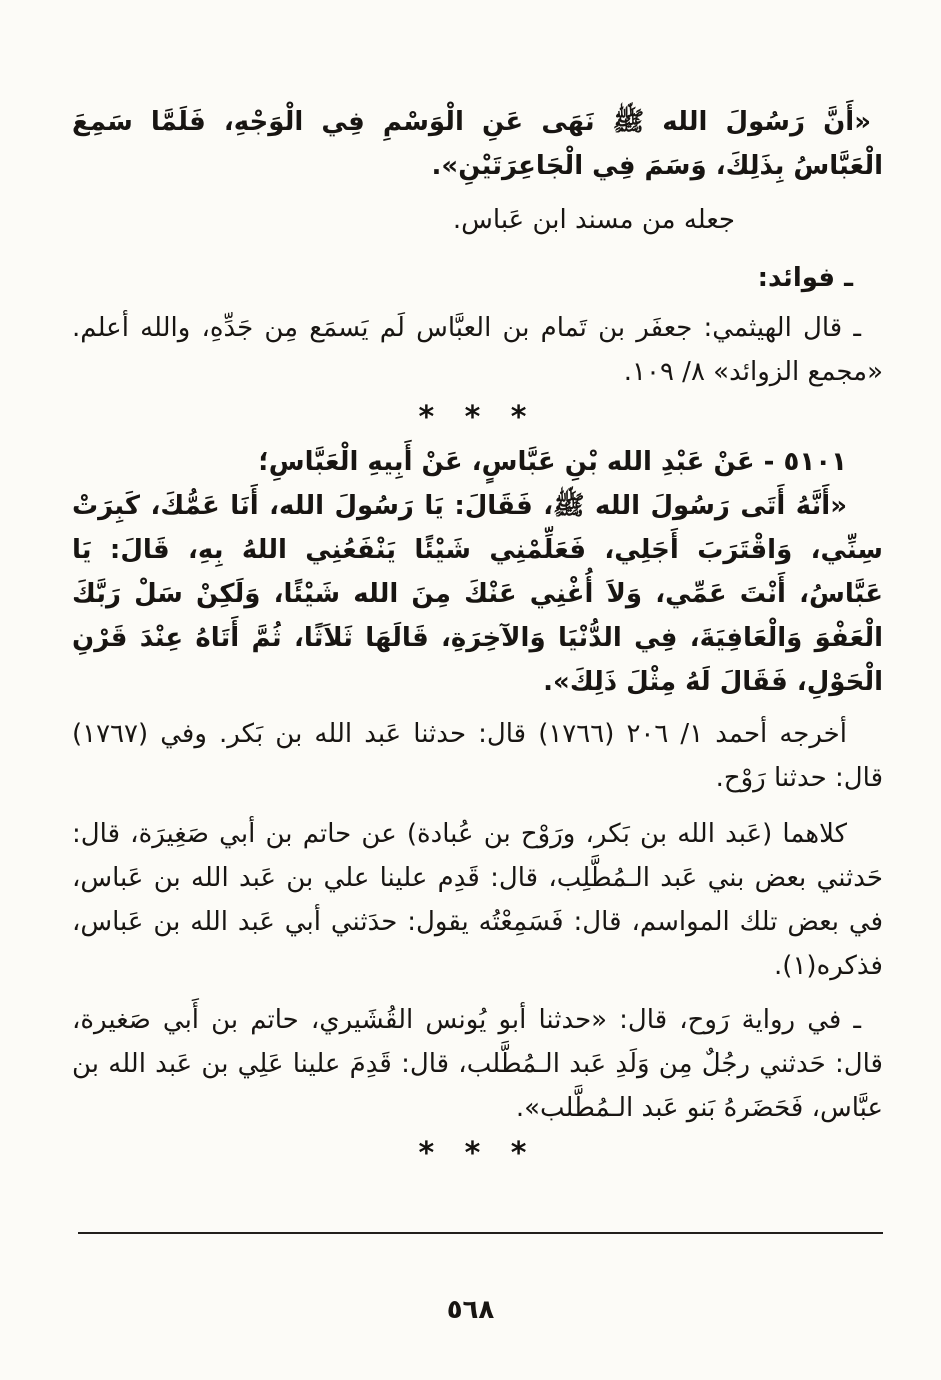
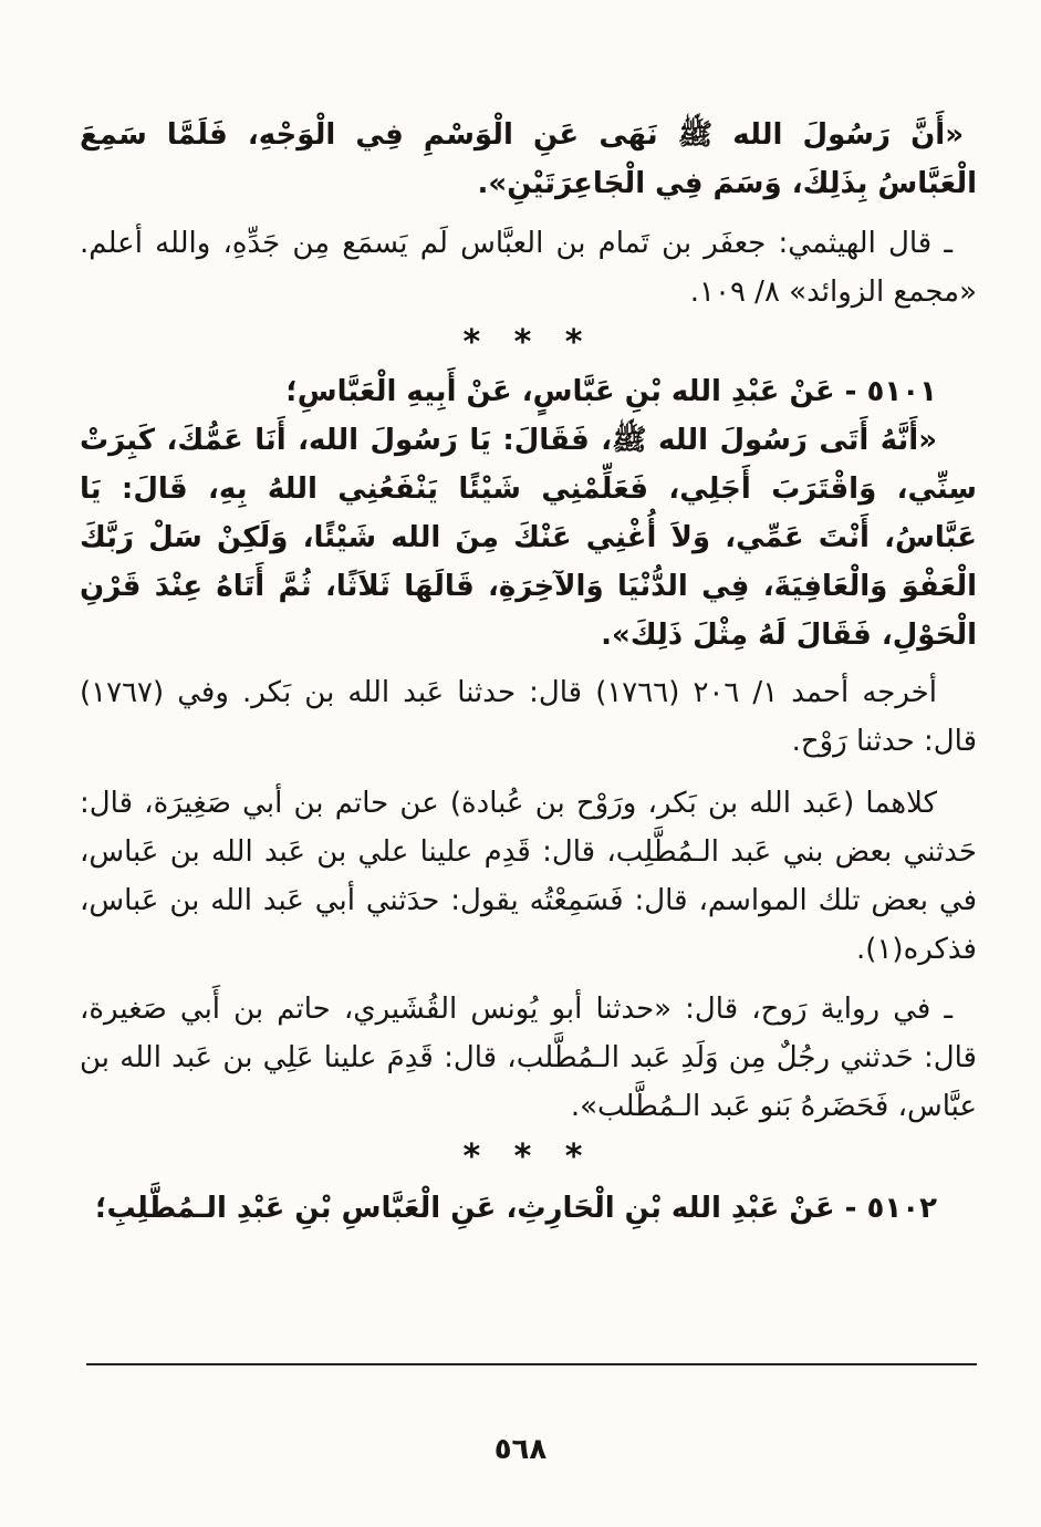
  «أَنَّ رَسُولَ الله ﷺ نَهَى عَنِ الْوَسْمِ فِي الْوَجْهِ، فَلَمَّا سَمِعَ الْعَبَّاسُ بِذَلِكَ، وَسَمَ فِي الْجَاعِرَتَيْنِ».
- جعله من مسند ابن عَباس.
- ـ فوائد:
  ـ قال الهيثمي: جعفَر بن تَمام بن العبَّاس لَم يَسمَع مِن جَدِّهِ، والله أعلم. «مجمع الزوائد» ٨/ ١٠٩.
  * * *
  ٥١٠١ - عَنْ عَبْدِ الله بْنِ عَبَّاسٍ، عَنْ أَبِيهِ الْعَبَّاسِ؛
  «أَنَّهُ أَتَى رَسُولَ الله ﷺ، فَقَالَ: يَا رَسُولَ الله، أَنَا عَمُّكَ، كَبِرَتْ سِنِّي، وَاقْتَرَبَ أَجَلِي، فَعَلِّمْنِي شَيْئًا يَنْفَعُنِي اللهُ بِهِ، قَالَ: يَا عَبَّاسُ، أَنْتَ عَمِّي، وَلاَ أُغْنِي عَنْكَ مِنَ الله شَيْئًا، وَلَكِنْ سَلْ رَبَّكَ الْعَفْوَ وَالْعَافِيَةَ، فِي الدُّنْيَا وَالآخِرَةِ، قَالَهَا ثَلاَثًا، ثُمَّ أَتَاهُ عِنْدَ قَرْنِ الْحَوْلِ، فَقَالَ لَهُ مِثْلَ ذَلِكَ».
  أخرجه أحمد ١/ ٢٠٦ (١٧٦٦) قال: حدثنا عَبد الله بن بَكر. وفي (١٧٦٧) قال: حدثنا رَوْح.
  كلاهما (عَبد الله بن بَكر، ورَوْح بن عُبادة) عن حاتم بن أبي صَغِيرَة، قال: حَدثني بعض بني عَبد الـمُطَّلِب، قال: قَدِم علينا علي بن عَبد الله بن عَباس، في بعض تلك المواسم، قال: فَسَمِعْتُه يقول: حدَثني أبي عَبد الله بن عَباس، فذكره(١).
  ـ في رواية رَوح، قال: «حدثنا أبو يُونس القُشَيري، حاتم بن أَبي صَغيرة، قال: حَدثني رجُلٌ مِن وَلَدِ عَبد الـمُطَّلب، قال: قَدِمَ علينا عَلِي بن عَبد الله بن عبَّاس، فَحَضَرهُ بَنو عَبد الـمُطَّلب».
  * * *
+ ٥١٠٢ - عَنْ عَبْدِ الله بْنِ الْحَارِثِ، عَنِ الْعَبَّاسِ بْنِ عَبْدِ الـمُطَّلِبِ؛
  ٥٦٨
